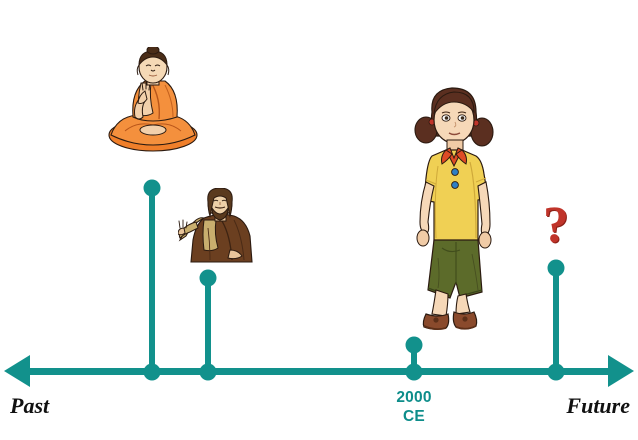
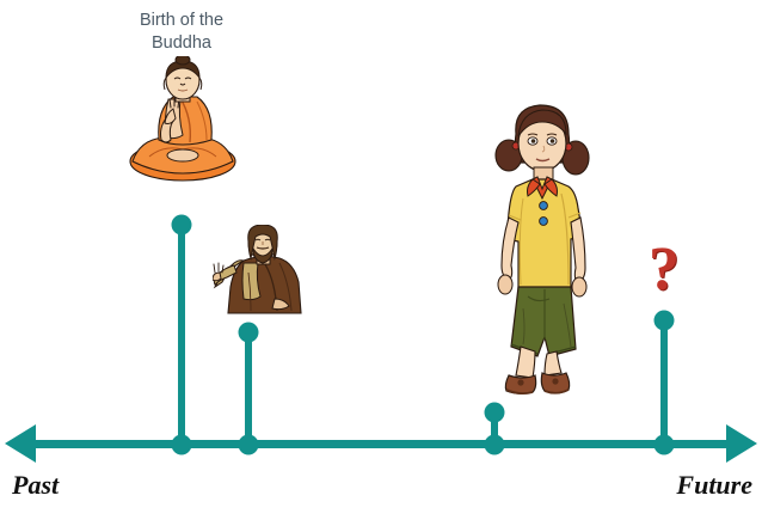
+ Birth of the
+ Buddha
  ?
- 2000
- CE
  Past
  Future
